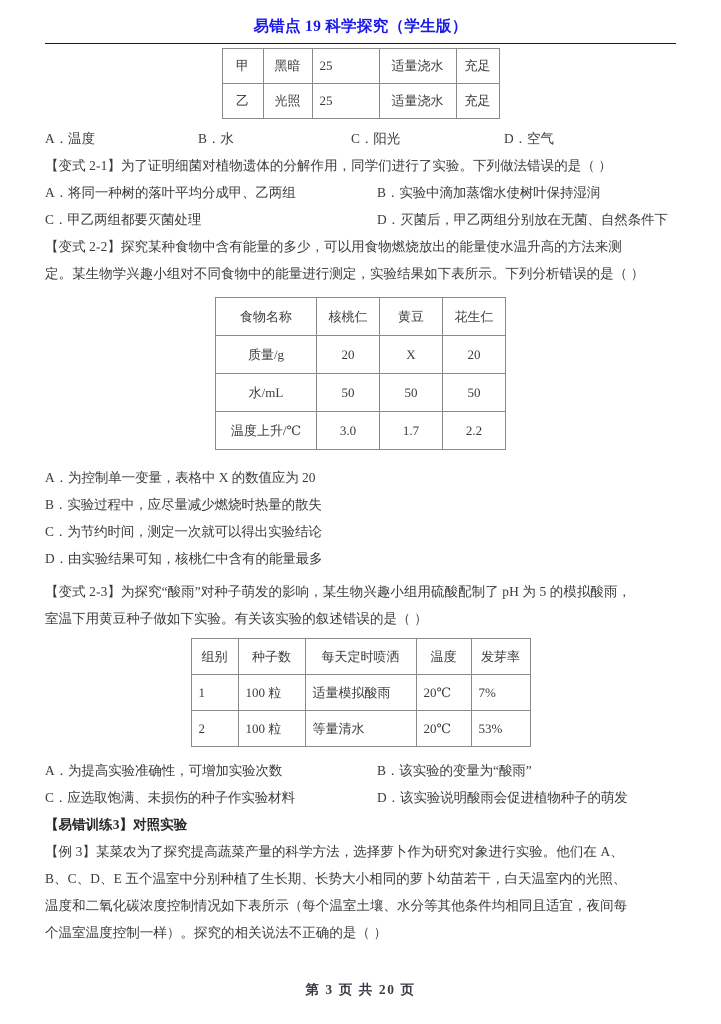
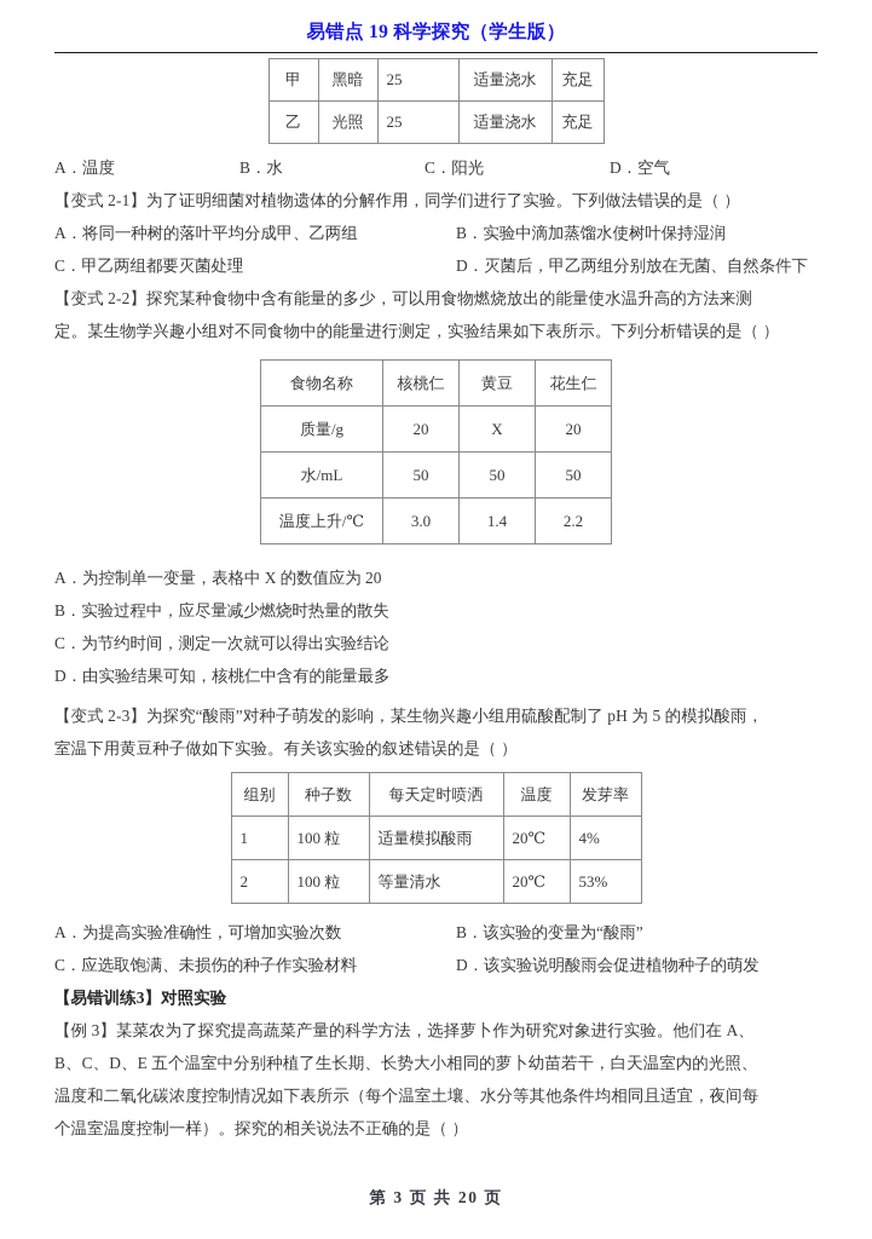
  易错点 19 科学探究（学生版）
  甲	黑暗	25	适量浇水	充足
  乙	光照	25	适量浇水	充足
  A．温度
  B．水
  C．阳光
  D．空气
  【变式 2-1】为了证明细菌对植物遗体的分解作用，同学们进行了实验。下列做法错误的是（ ）
  A．将同一种树的落叶平均分成甲、乙两组
  B．实验中滴加蒸馏水使树叶保持湿润
  C．甲乙两组都要灭菌处理
  D．灭菌后，甲乙两组分别放在无菌、自然条件下
  【变式 2-2】探究某种食物中含有能量的多少，可以用食物燃烧放出的能量使水温升高的方法来测
  定。某生物学兴趣小组对不同食物中的能量进行测定，实验结果如下表所示。下列分析错误的是（ ）
  食物名称	核桃仁	黄豆	花生仁
  质量/g	20	X	20
  水/mL	50	50	50
- 温度上升/℃	3.0	1.7	2.2
+ 温度上升/℃	3.0	1.4	2.2
  A．为控制单一变量，表格中 X 的数值应为 20
  B．实验过程中，应尽量减少燃烧时热量的散失
  C．为节约时间，测定一次就可以得出实验结论
  D．由实验结果可知，核桃仁中含有的能量最多
  【变式 2-3】为探究“酸雨”对种子萌发的影响，某生物兴趣小组用硫酸配制了 pH 为 5 的模拟酸雨，
  室温下用黄豆种子做如下实验。有关该实验的叙述错误的是（ ）
  组别	种子数	每天定时喷洒	温度	发芽率
- 1	100 粒	适量模拟酸雨	20℃	7%
+ 1	100 粒	适量模拟酸雨	20℃	4%
  2	100 粒	等量清水	20℃	53%
  A．为提高实验准确性，可增加实验次数
  B．该实验的变量为“酸雨”
  C．应选取饱满、未损伤的种子作实验材料
  D．该实验说明酸雨会促进植物种子的萌发
  【易错训练3】对照实验
  【例 3】某菜农为了探究提高蔬菜产量的科学方法，选择萝卜作为研究对象进行实验。他们在 A、
  B、C、D、E 五个温室中分别种植了生长期、长势大小相同的萝卜幼苗若干，白天温室内的光照、
  温度和二氧化碳浓度控制情况如下表所示（每个温室土壤、水分等其他条件均相同且适宜，夜间每
  个温室温度控制一样）。探究的相关说法不正确的是（ ）
  第 3 页 共 20 页
